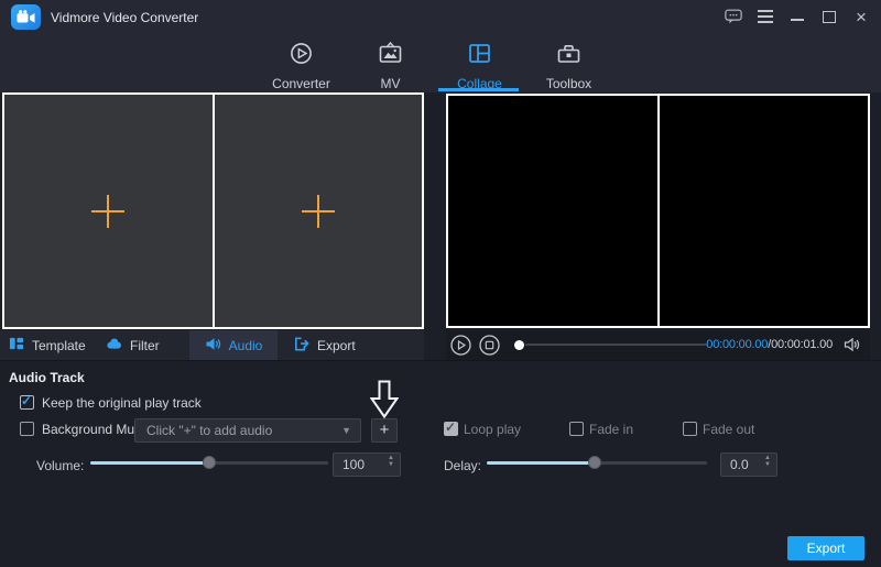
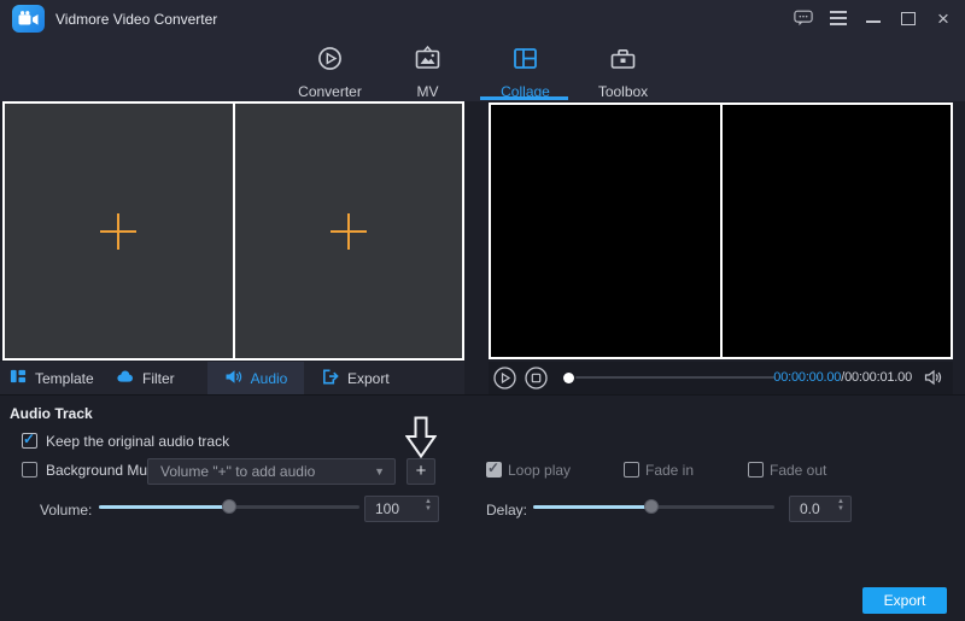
  Vidmore Video Converter
  ×
  Converter
  MV
  Collage
  Toolbox
  Template
  Filter
  Audio
  Export
  00:00:00.00/00:00:01.00
  Audio Track
  ✓
- Keep the original play track
+ Keep the original audio track
  Background Mu
- Click "+" to add audio
+ Volume "+" to add audio
  ▼
  +
  ✓
  Loop play
  Fade in
  Fade out
  Volume:
  100
  Delay:
  0.0
  Export
